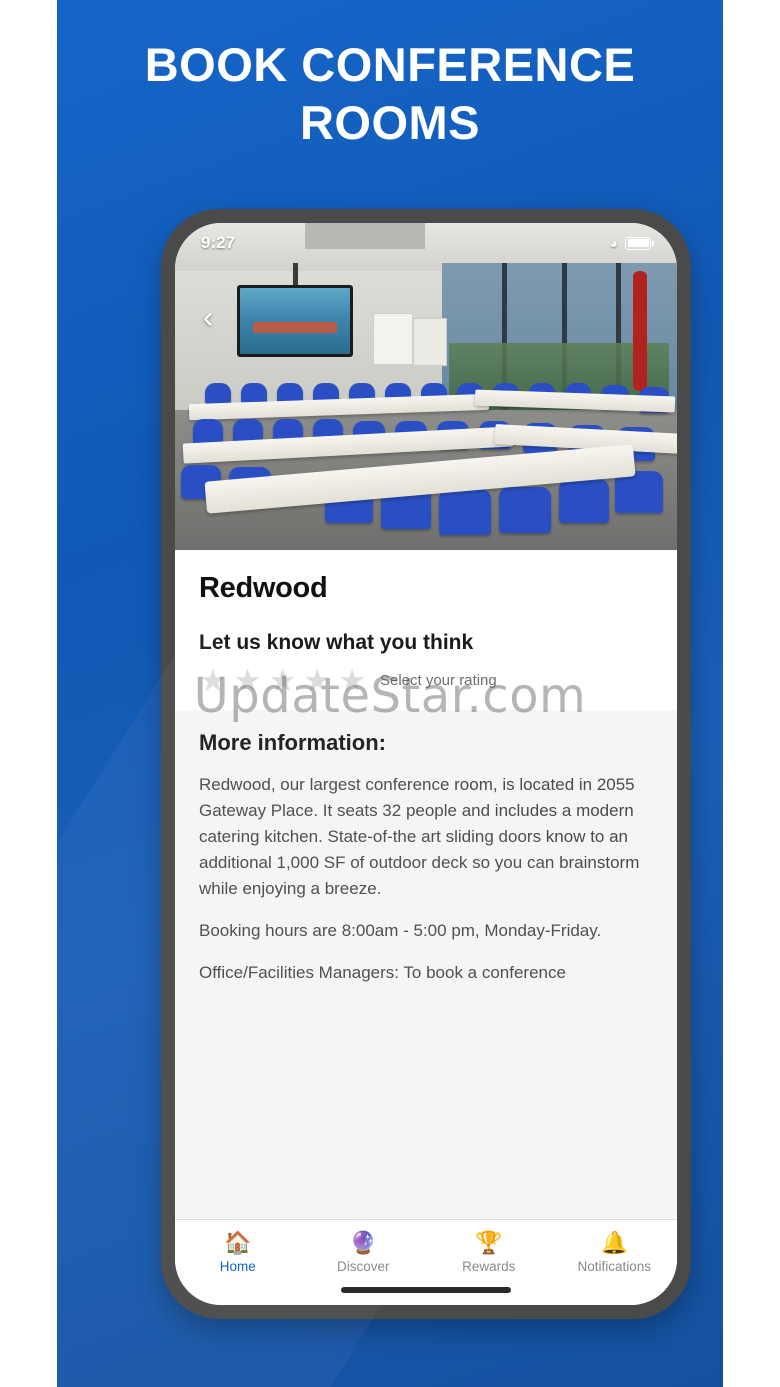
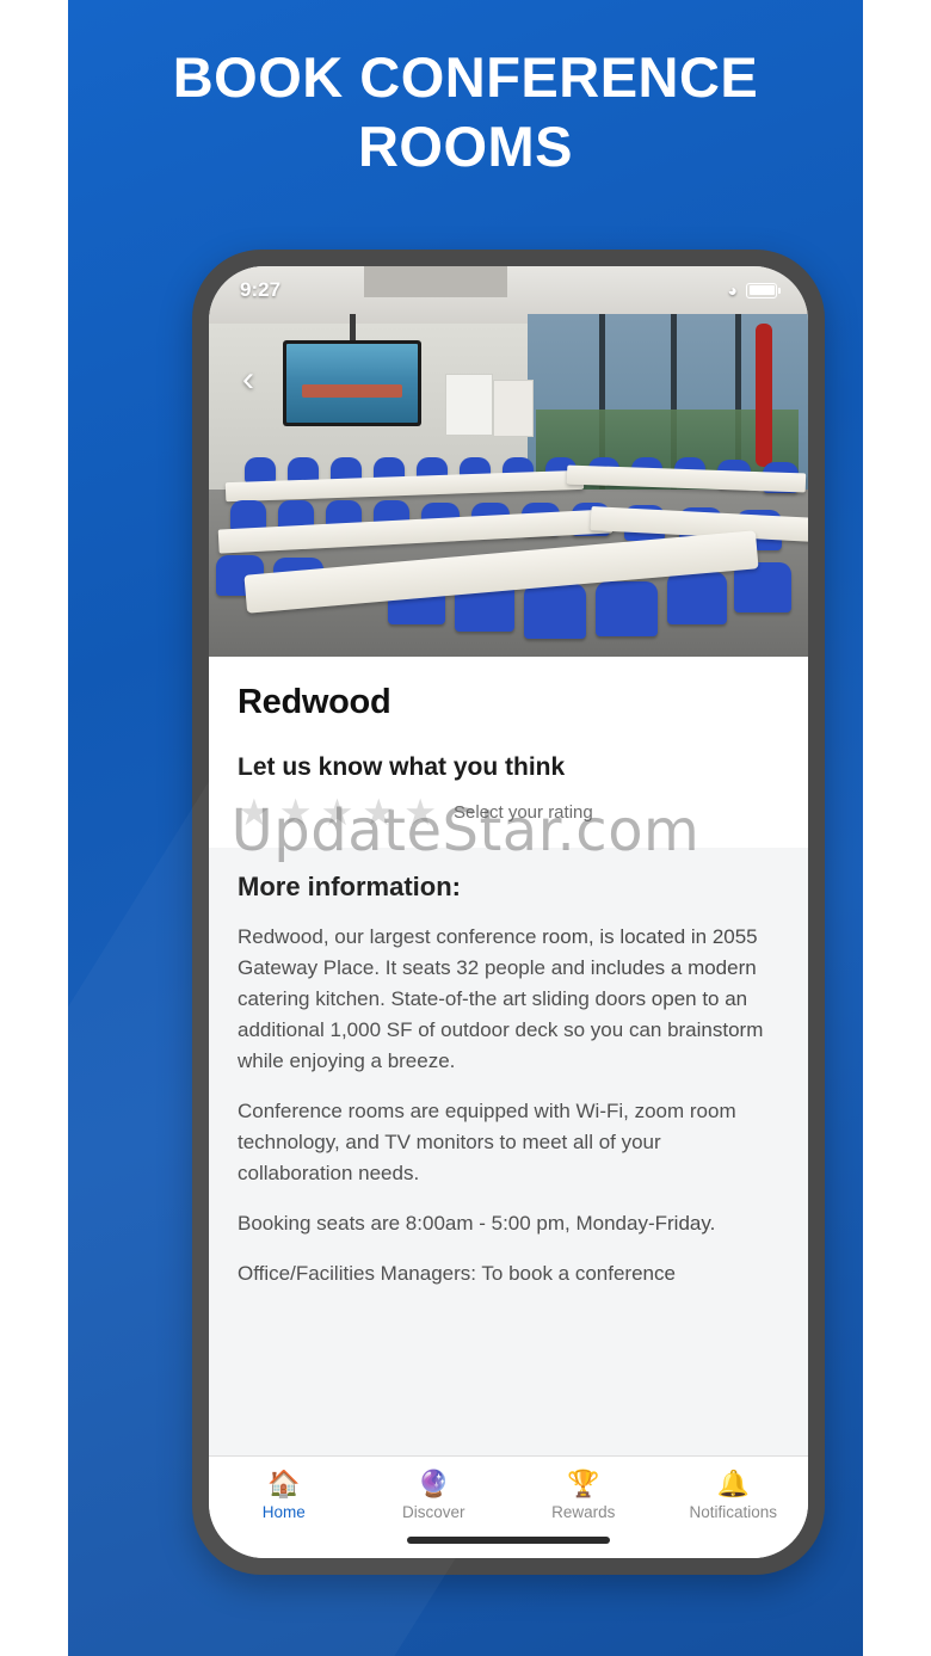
  BOOK CONFERENCE ROOMS
  9:27
  ◕
  ‹
  Redwood
  Let us know what you think
  ★
  ★
  ★
  ★
  ★
  Select your rating
  More information:
- Redwood, our largest conference room, is located in 2055 Gateway Place. It seats 32 people and includes a modern catering kitchen. State-of-the art sliding doors know to an additional 1,000 SF of outdoor deck so you can brainstorm while enjoying a breeze.
+ Redwood, our largest conference room, is located in 2055 Gateway Place. It seats 32 people and includes a modern catering kitchen. State-of-the art sliding doors open to an additional 1,000 SF of outdoor deck so you can brainstorm while enjoying a breeze.
+ Conference rooms are equipped with Wi-Fi, zoom room technology, and TV monitors to meet all of your collaboration needs.
- Booking hours are 8:00am - 5:00 pm, Monday-Friday.
+ Booking seats are 8:00am - 5:00 pm, Monday-Friday.
  Office/Facilities Managers: To book a conference
  🏠
  Home
  🔮
  Discover
  🏆
  Rewards
  🔔
  Notifications
  UpdateStar.com
